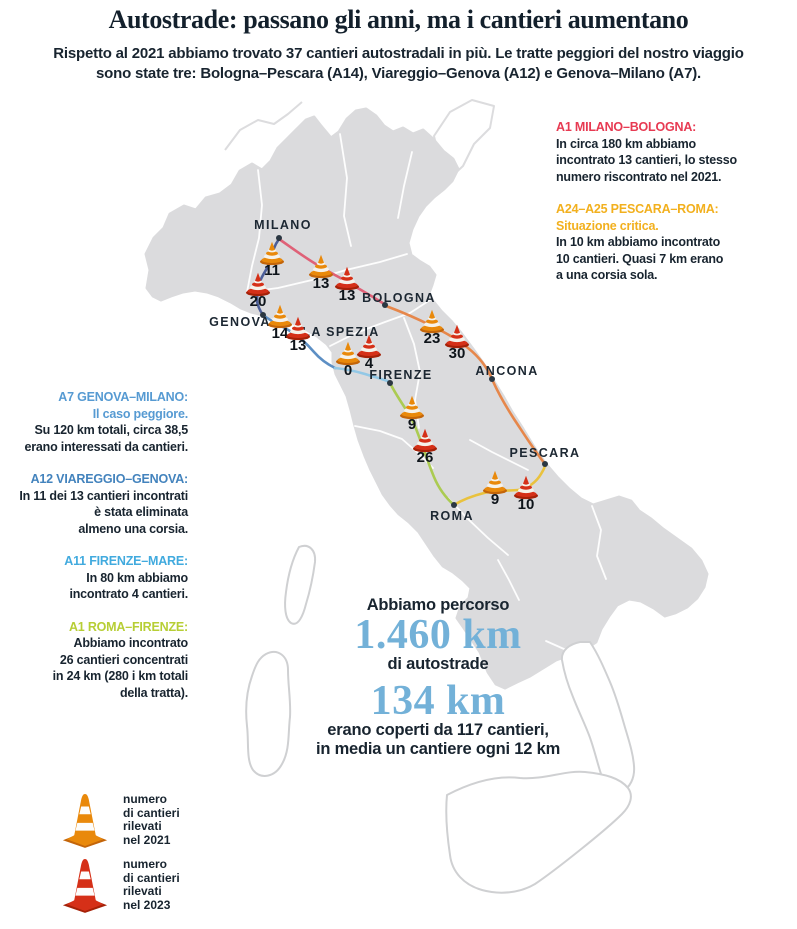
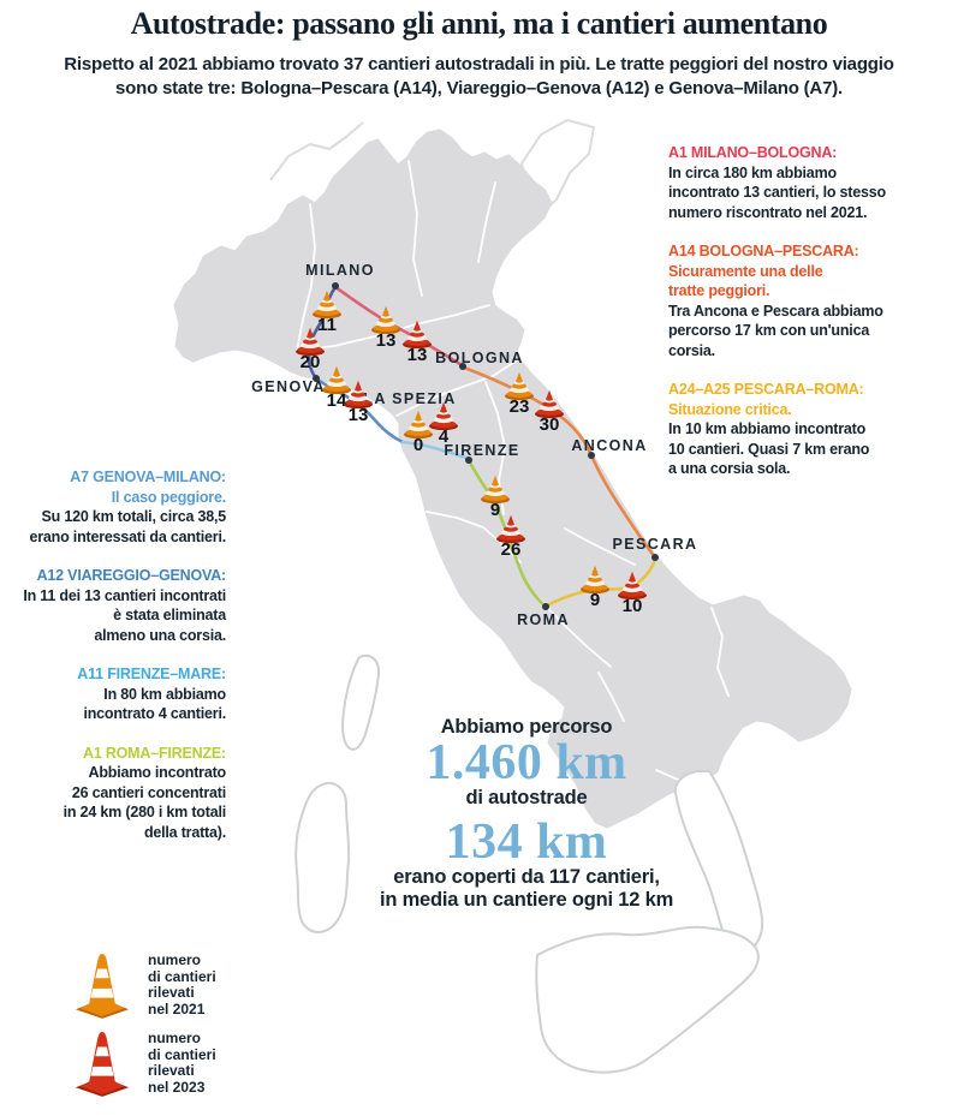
  Autostrade: passano gli anni, ma i cantieri aumentano
  Rispetto al 2021 abbiamo trovato 37 cantieri autostradali in più. Le tratte peggiori del nostro viaggio
  sono state tre: Bologna–Pescara (A14), Viareggio–Genova (A12) e Genova–Milano (A7).
  A1 MILANO–BOLOGNA:
  In circa 180 km abbiamo
  incontrato 13 cantieri, lo stesso
  numero riscontrato nel 2021.
+ A14 BOLOGNA–PESCARA:
+ Sicuramente una delle
+ tratte peggiori.
+ Tra Ancona e Pescara abbiamo
+ percorso 17 km con un'unica
+ corsia.
  A24–A25 PESCARA–ROMA:
  Situazione critica.
  In 10 km abbiamo incontrato
  10 cantieri. Quasi 7 km erano
  a una corsia sola.
  A7 GENOVA–MILANO:
  Il caso peggiore.
  Su 120 km totali, circa 38,5
  erano interessati da cantieri.
  A12 VIAREGGIO–GENOVA:
  In 11 dei 13 cantieri incontrati
  è stata eliminata
  almeno una corsia.
  A11 FIRENZE–MARE:
  In 80 km abbiamo
  incontrato 4 cantieri.
  A1 ROMA–FIRENZE:
  Abbiamo incontrato
  26 cantieri concentrati
  in 24 km (280 i km totali
  della tratta).
  MILANO
  GENOVA
  LA SPEZIA
  BOLOGNA
  FIRENZE
  ANCONA
  PESCARA
  ROMA
  11
  20
  13
  13
  14
  13
  23
  30
  0
  4
  9
  26
  9
  10
  Abbiamo percorso
  1.460 km
  di autostrade
  134 km
  erano coperti da 117 cantieri,
  in media un cantiere ogni 12 km
  numero
  di cantieri
  rilevati
  nel 2021
  numero
  di cantieri
  rilevati
  nel 2023
